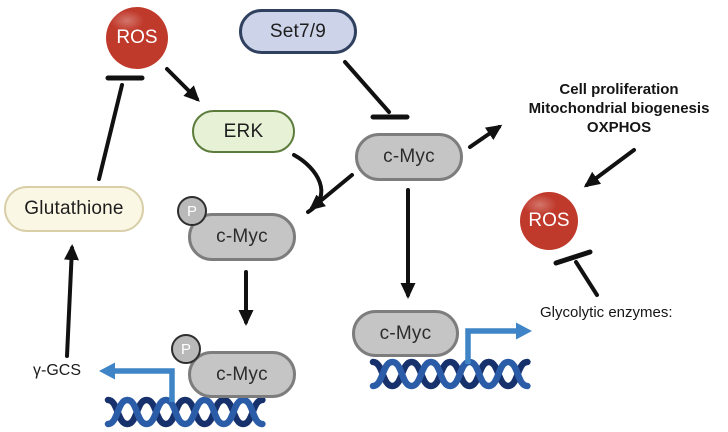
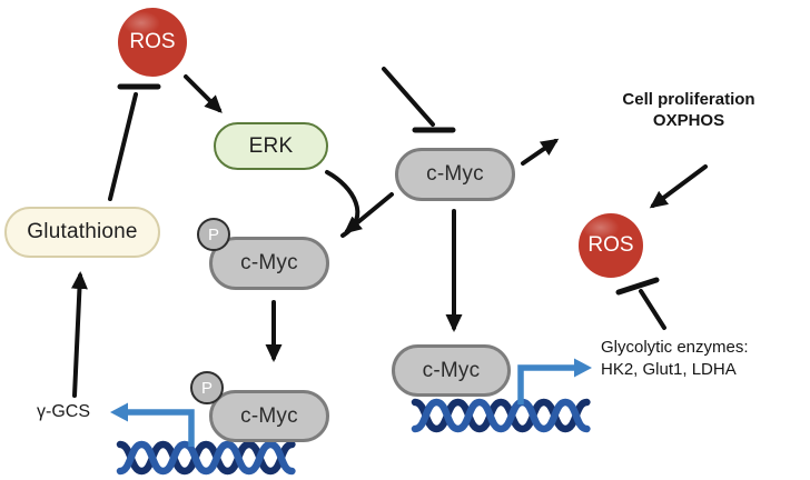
  ROS
- Set7/9
  ERK
  c-Myc
  P
  c-Myc
  Glutathione
  P
  c-Myc
  c-Myc
  ROS
  Cell proliferation
- Mitochondrial biogenesis
  OXPHOS
  Glycolytic enzymes:
+ HK2, Glut1, LDHA
  γ-GCS
